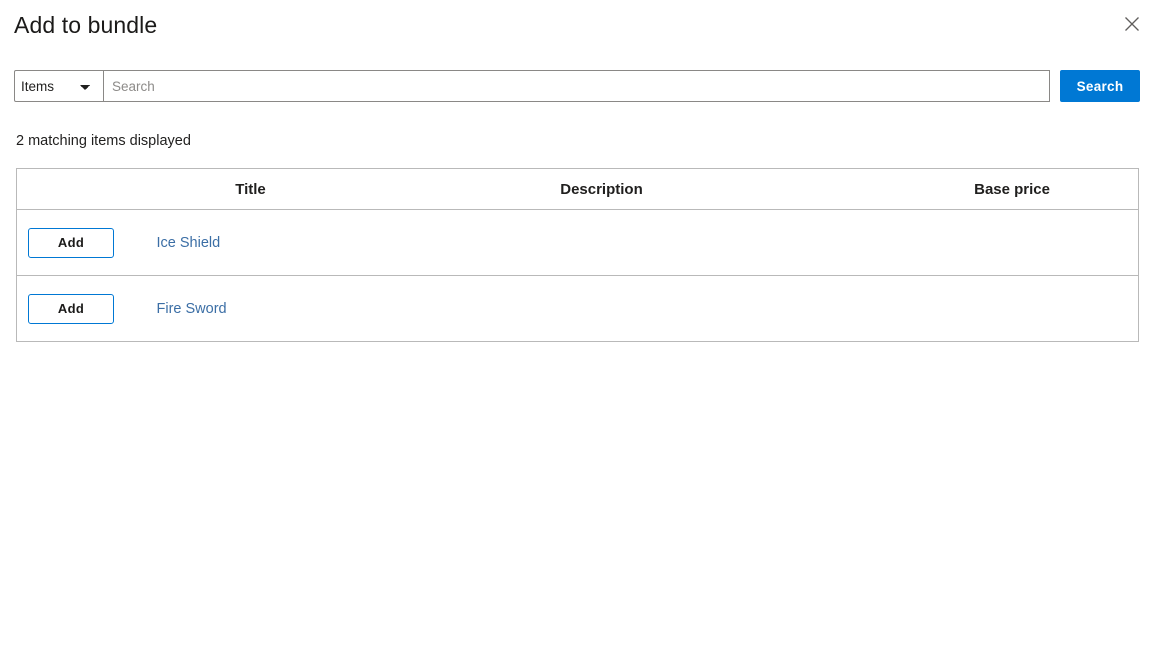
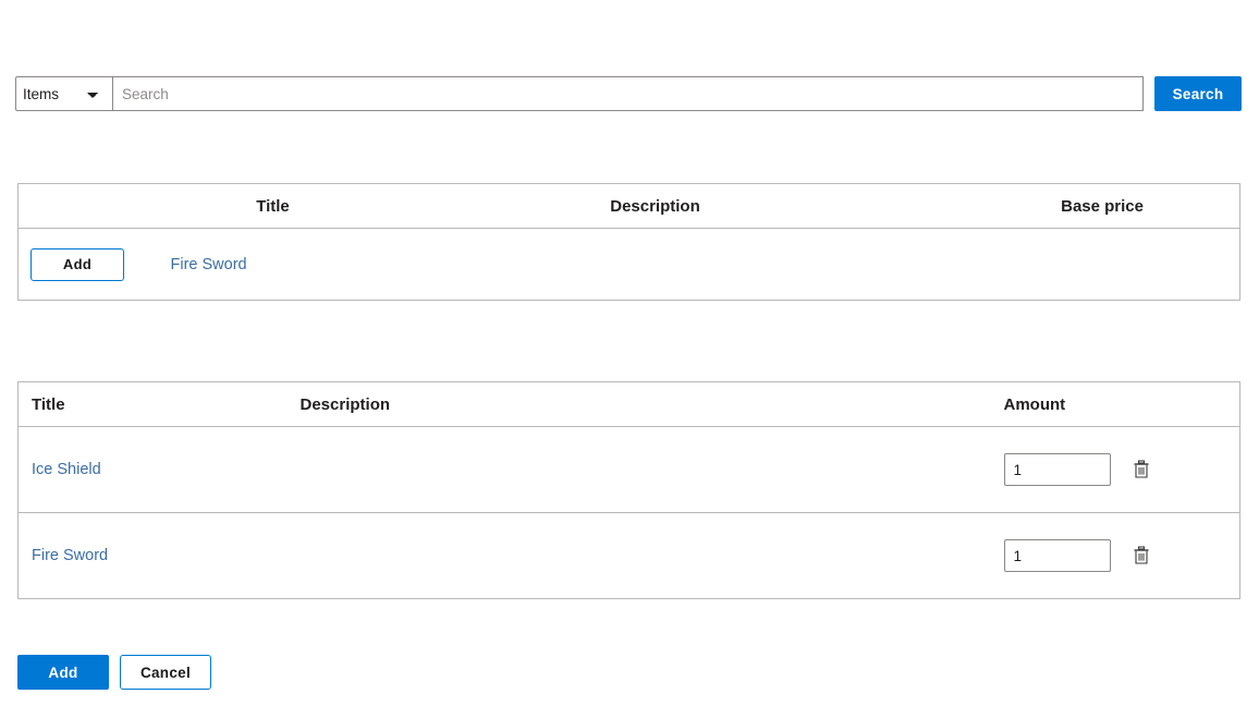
- Add to bundle
  Items
  Search
  Search
- 2 matching items displayed
  	Title	Description	Base price
- Add	Ice Shield
  Add	Fire Sword
+ Title	Description	Amount
+ Ice Shield		1
+ Fire Sword		1
+ Add
+ Cancel
